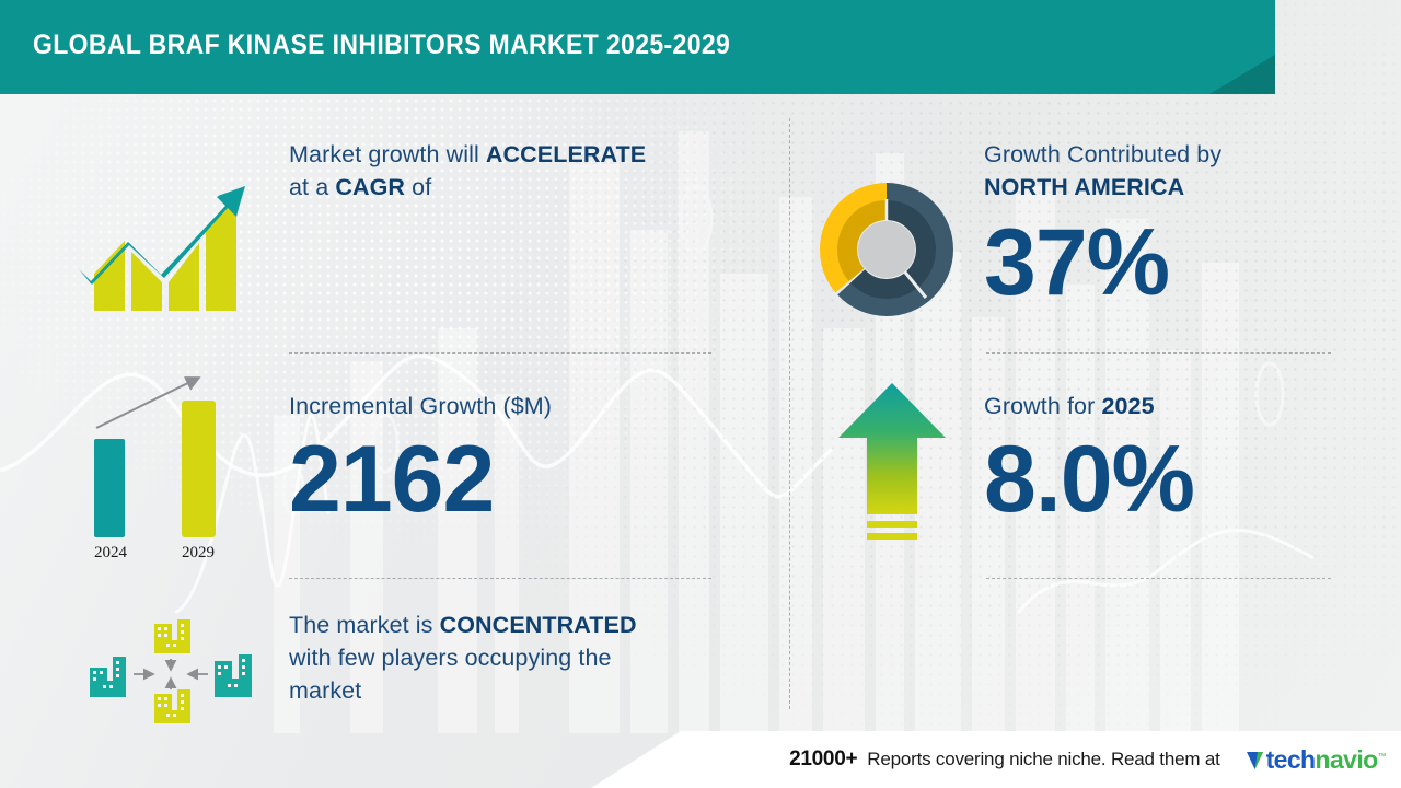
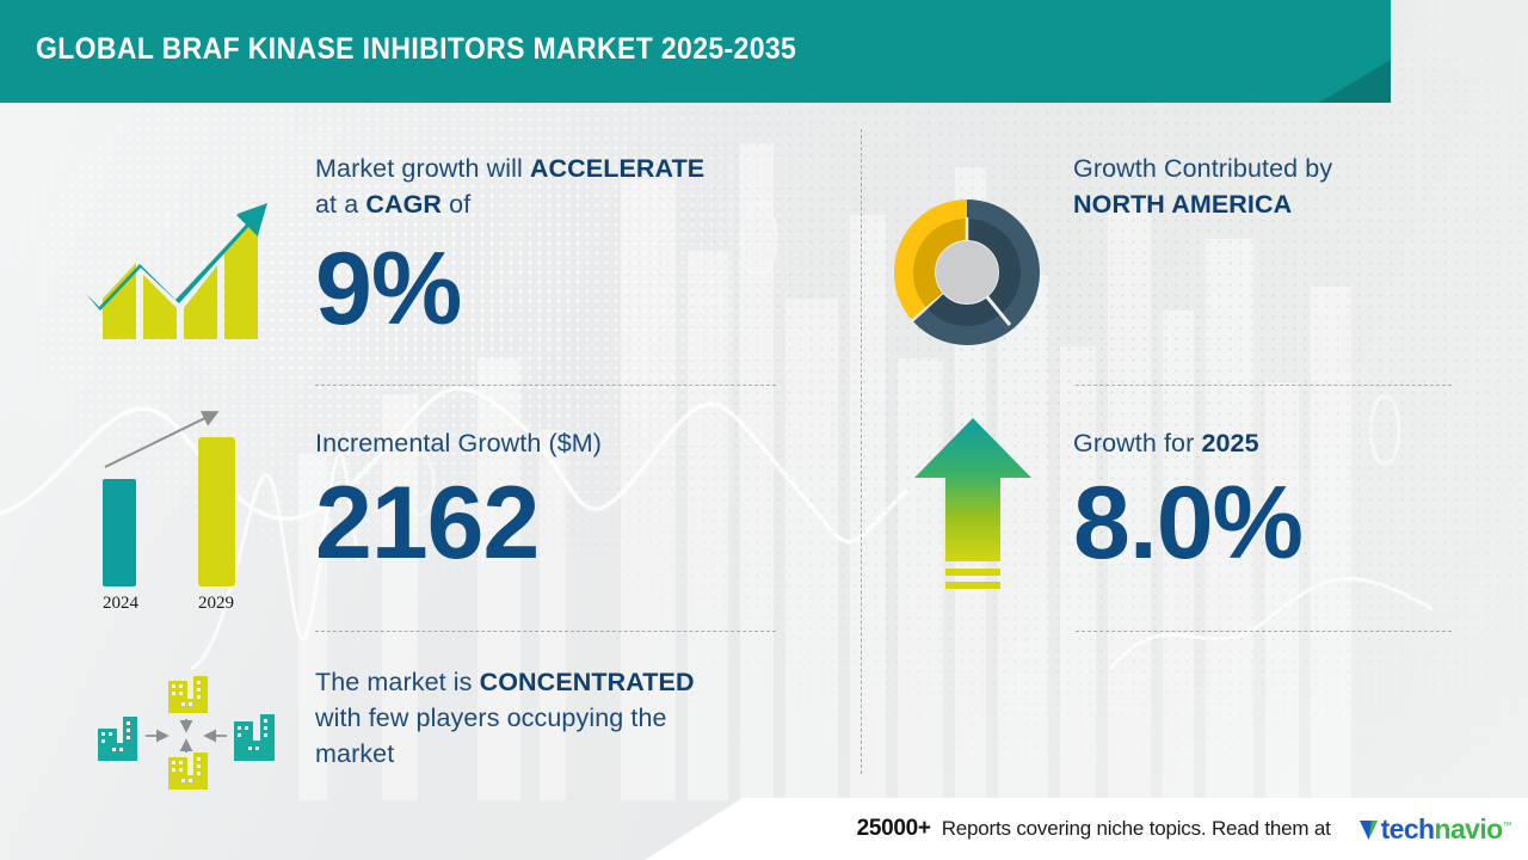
- GLOBAL BRAF KINASE INHIBITORS MARKET 2025-2029
+ GLOBAL BRAF KINASE INHIBITORS MARKET 2025-2035
  2024
  2029
  Market growth will ACCELERATE
  at a CAGR of
+ 9%
  Incremental Growth ($M)
  2162
  The market is CONCENTRATED
  with few players occupying the
  market
  Growth Contributed by
  NORTH AMERICA
- 37%
  Growth for 2025
  8.0%
- 21000+
+ 25000+
- Reports covering niche niche. Read them at
+ Reports covering niche topics. Read them at
  technavio™
